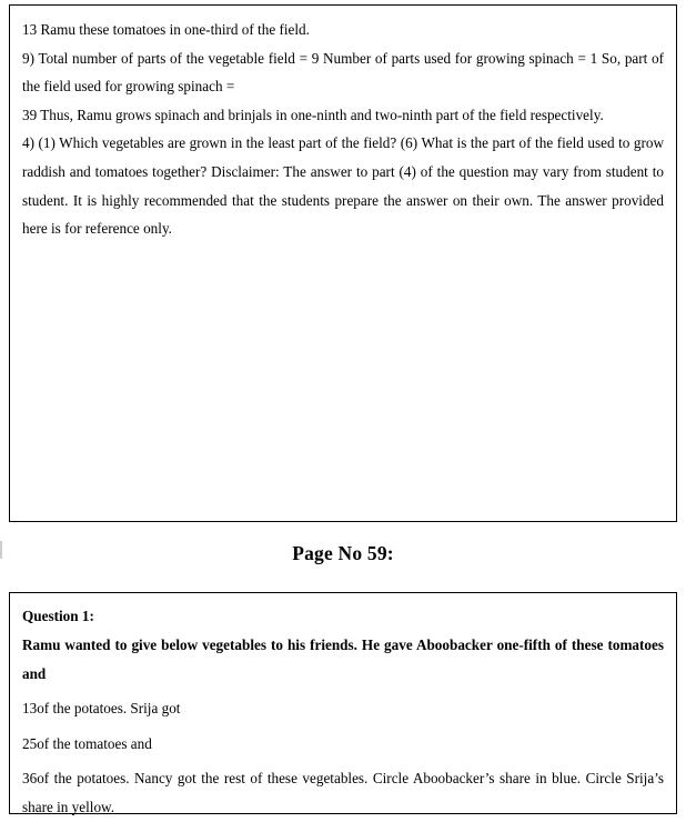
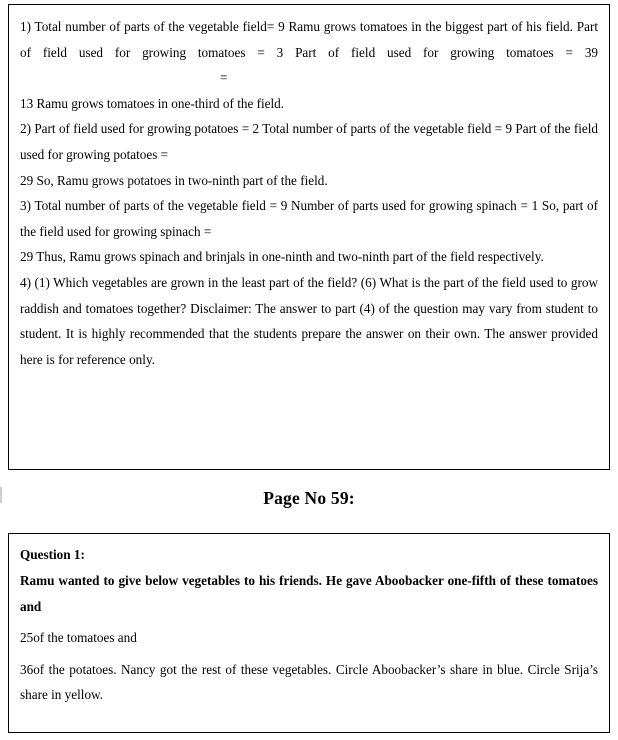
+ 1) Total number of parts of the vegetable field= 9 Ramu grows tomatoes in the biggest part of his field. Part of field used for growing tomatoes = 3 Part of field used for growing tomatoes = 39=
- 13 Ramu these tomatoes in one-third of the field.
+ 13 Ramu grows tomatoes in one-third of the field.
+ 2) Part of field used for growing potatoes = 2 Total number of parts of the vegetable field = 9 Part of the field used for growing potatoes =
+ 29 So, Ramu grows potatoes in two-ninth part of the field.
- 9) Total number of parts of the vegetable field = 9 Number of parts used for growing spinach = 1 So, part of the field used for growing spinach =
+ 3) Total number of parts of the vegetable field = 9 Number of parts used for growing spinach = 1 So, part of the field used for growing spinach =
- 39 Thus, Ramu grows spinach and brinjals in one-ninth and two-ninth part of the field respectively.
+ 29 Thus, Ramu grows spinach and brinjals in one-ninth and two-ninth part of the field respectively.
  4) (1) Which vegetables are grown in the least part of the field? (6) What is the part of the field used to grow raddish and tomatoes together? Disclaimer: The answer to part (4) of the question may vary from student to student. It is highly recommended that the students prepare the answer on their own. The answer provided here is for reference only.
  Page No 59:
  Question 1:
  Ramu wanted to give below vegetables to his friends. He gave Aboobacker one-fifth of these tomatoes and
- 13of the potatoes. Srija got
  25of the tomatoes and
  36of the potatoes. Nancy got the rest of these vegetables. Circle Aboobacker’s share in blue. Circle Srija’s share in yellow.
